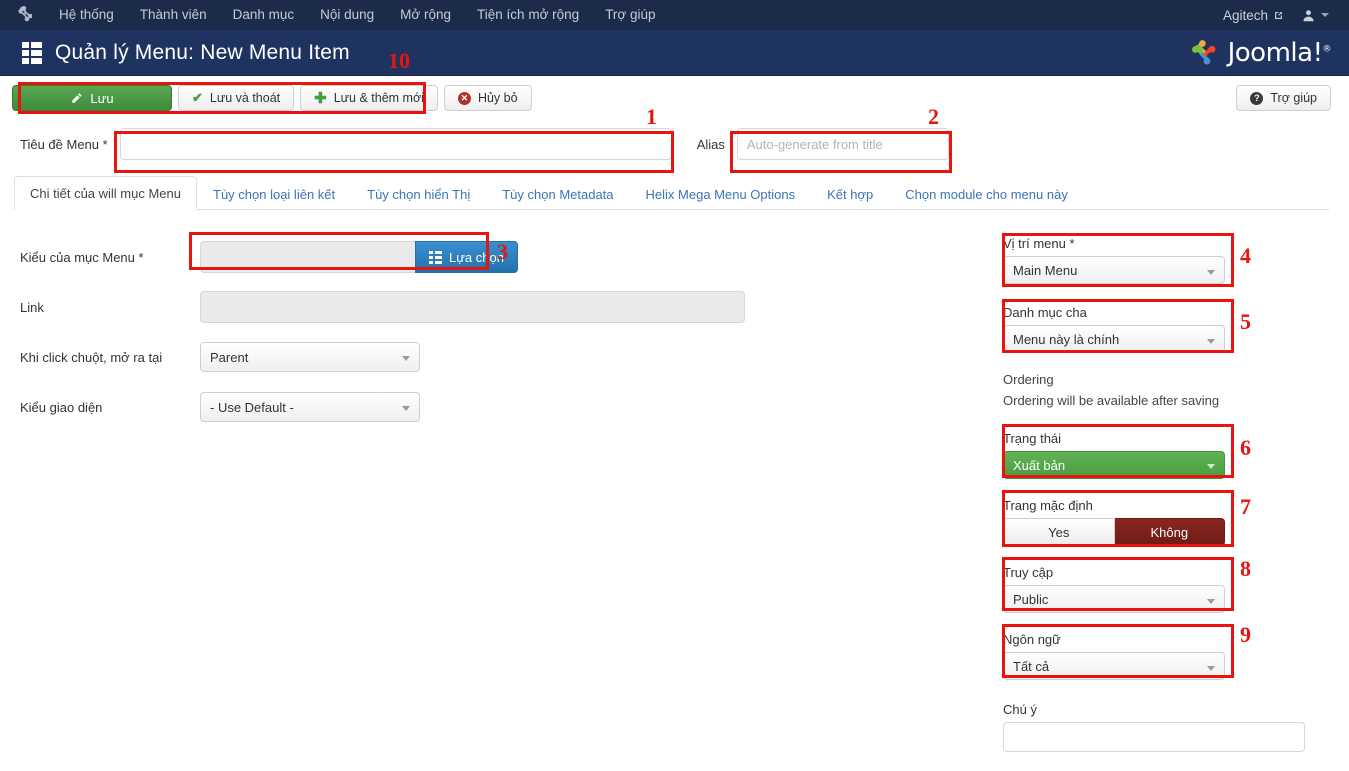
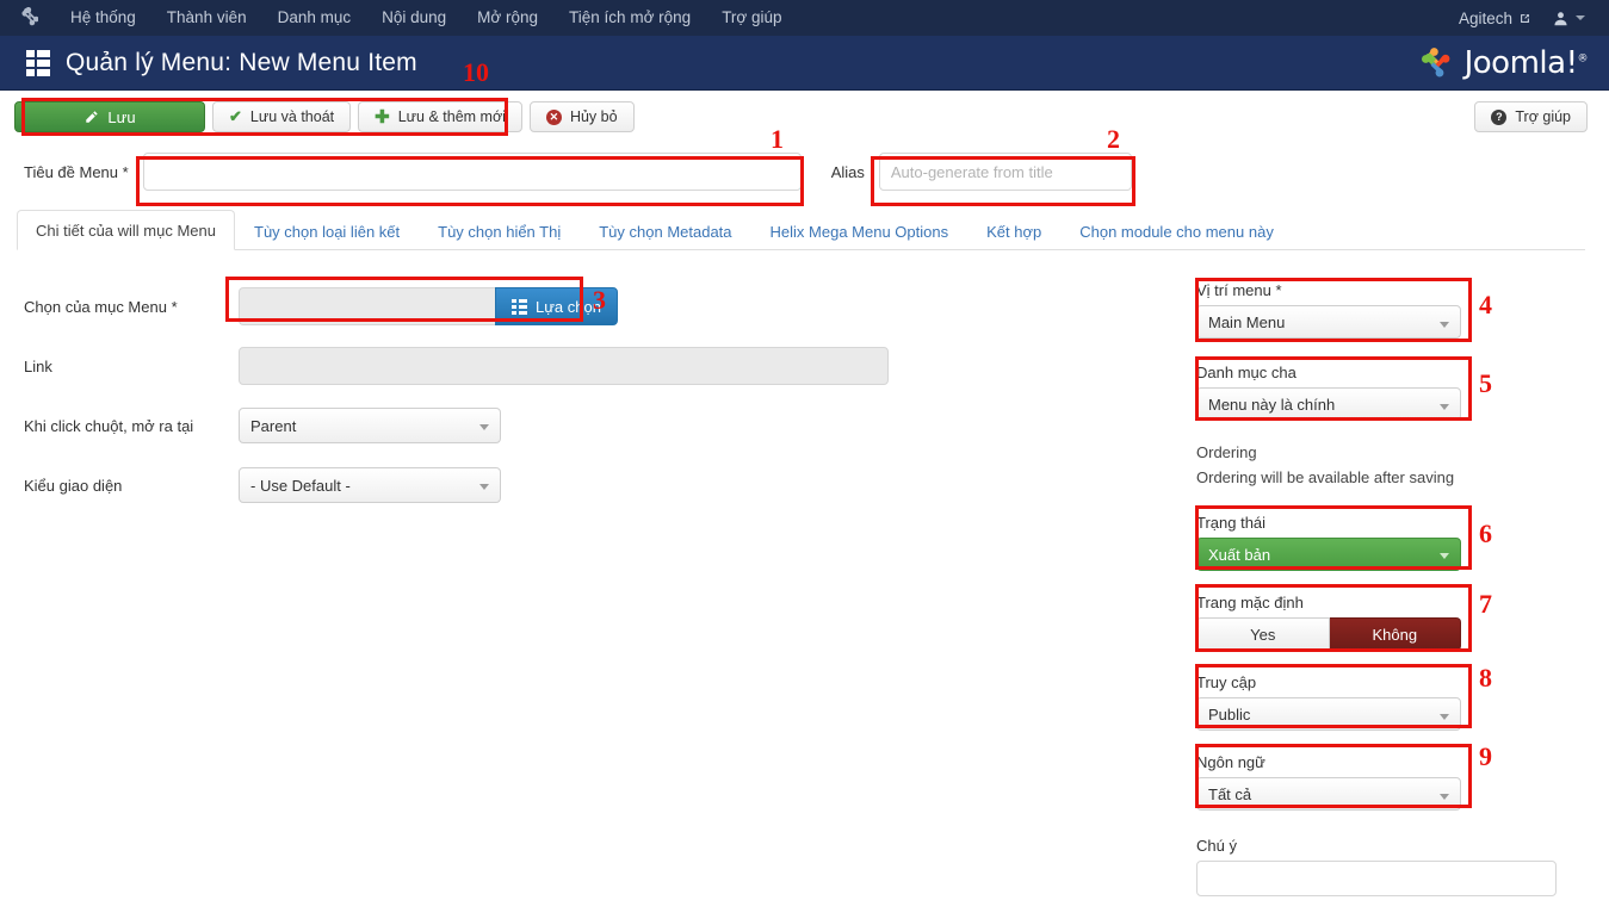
  Hệ thống
  Thành viên
  Danh mục
  Nội dung
  Mở rộng
  Tiện ích mở rộng
  Trợ giúp
  Agitech
  Quản lý Menu: New Menu Item
  Joomla!®
  10
  Lưu
  ✔
  Lưu và thoát
  ✚
  Lưu & thêm mới
  ✕
  Hủy bỏ
  ?
  Trợ giúp
  Tiêu đề Menu *
  Alias
  Auto-generate from title
  Chi tiết của will mục Menu
  Tùy chọn loại liên kết
  Tùy chọn hiển Thị
  Tùy chọn Metadata
  Helix Mega Menu Options
  Kết hợp
  Chọn module cho menu này
- Kiểu của mục Menu *
+ Chọn của mục Menu *
  Lựa chọn
  Link
  Khi click chuột, mở ra tại
  Parent
  Kiểu giao diện
  - Use Default -
  Vị trí menu *
  Main Menu
  Danh mục cha
  Menu này là chính
  Ordering
  Ordering will be available after saving
  Trạng thái
  Xuất bản
  Trang mặc định
  Yes
  Không
  Truy cập
  Public
  Ngôn ngữ
  Tất cả
  Chú ý
  1
  2
  3
  4
  5
  6
  7
  8
  9
